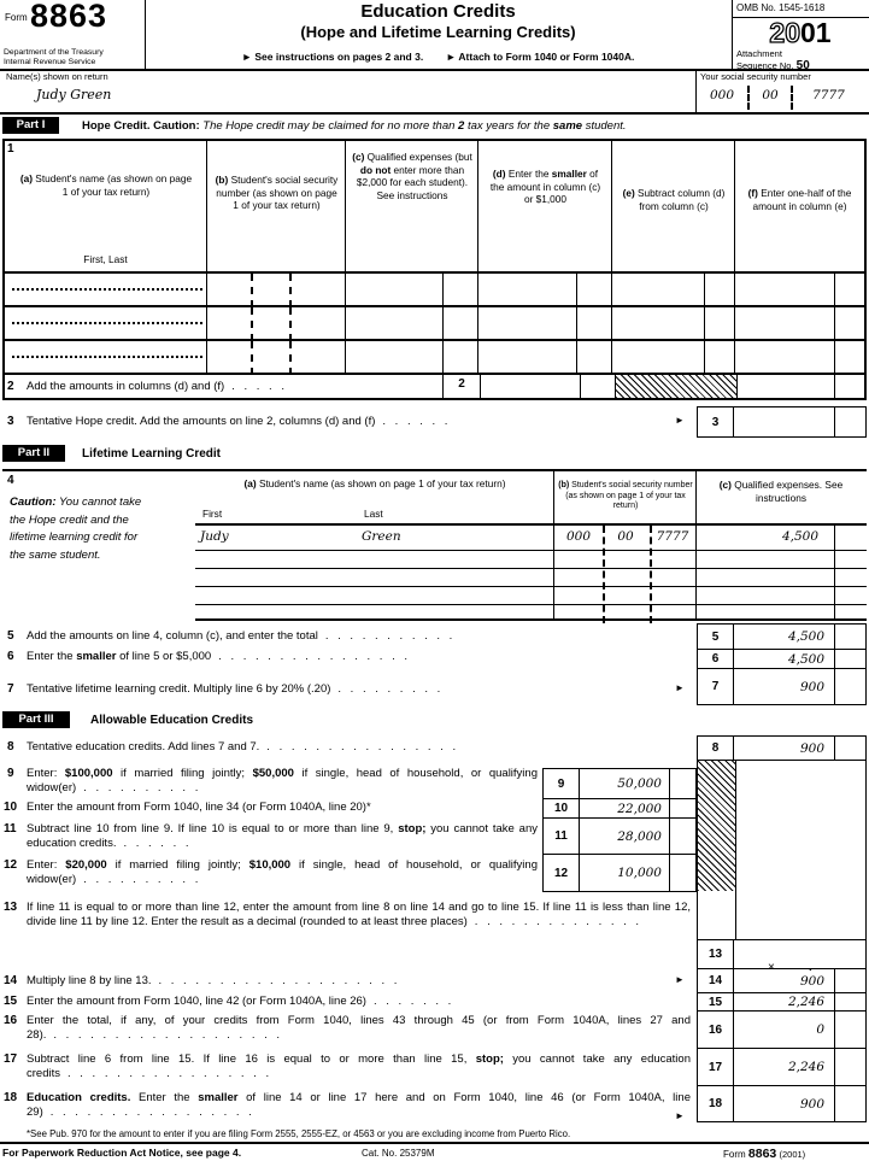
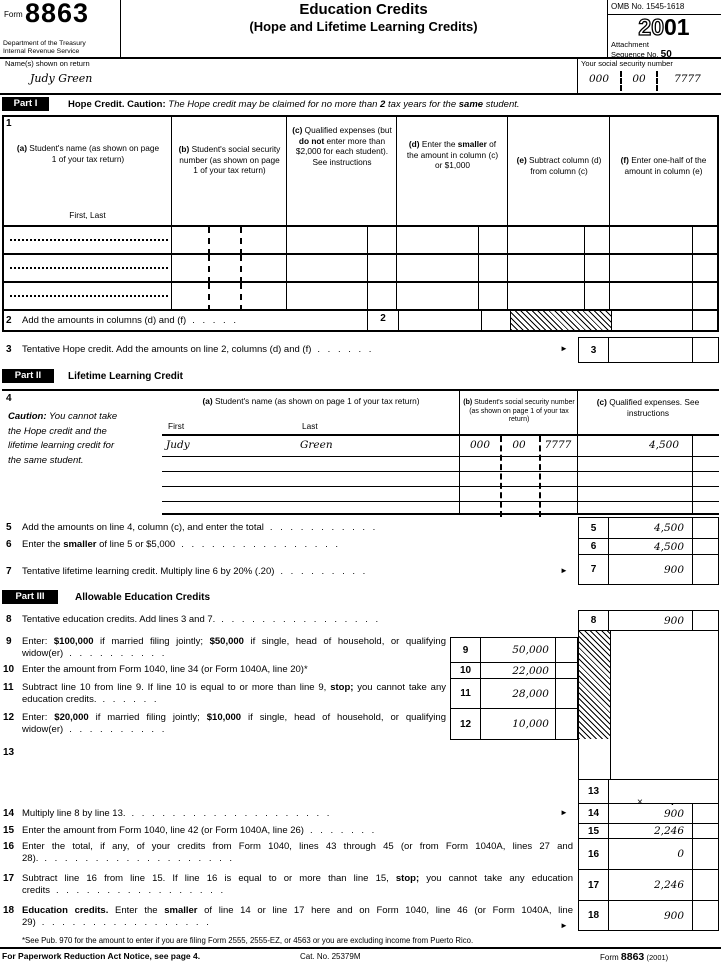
  Form
  8863
  Education Credits
  (Hope and Lifetime Learning Credits)
- ► See instructions on pages 2 and 3. ► Attach to Form 1040 or Form 1040A.
  OMB No. 1545-1618
  2001
  Attachment
  Sequence No. 50
  Name(s) shown on return
  Judy Green
  Your social security number
  000
  00
  7777
  Part I
  Hope Credit. Caution: The Hope credit may be claimed for no more than 2 tax years for the same student.
  (a) Student's name (as shown on page 1 of your tax return)
  First, Last
  (b) Student's social security number (as shown on page 1 of your tax return)
  (c) Qualified expenses (but do not enter more than $2,000 for each student). See instructions
  (d) Enter the smaller of the amount in column (c) or $1,000
  (e) Subtract column (d) from column (c)
  (f) Enter one-half of the amount in column (e)
  2
  1
  2
  Add the amounts in columns (d) and (f) . . . . .
  3
  Tentative Hope credit. Add the amounts on line 2, columns (d) and (f) . . . . . .
  ►
  3
  Part II
  Lifetime Learning Credit
  4
  Caution: You cannot take the Hope credit and the lifetime learning credit for the same student.
  (a) Student's name (as shown on page 1 of your tax return)
  First
  Last
  (c) Qualified expenses. See instructions
  Judy
  Green
  000
  00
  7777
  4,500
  5
  Add the amounts on line 4, column (c), and enter the total . . . . . . . . . . .
  6
  Enter the smaller of line 5 or $5,000 . . . . . . . . . . . . . . . .
  7
  Tentative lifetime learning credit. Multiply line 6 by 20% (.20) . . . . . . . . .
  ►
  5
  4,500
  6
  4,500
  7
  900
  Part III
  Allowable Education Credits
  8
- Tentative education credits. Add lines 7 and 7. . . . . . . . . . . . . . . . .
+ Tentative education credits. Add lines 3 and 7. . . . . . . . . . . . . . . . .
  8
  900
  9
  Enter: $100,000 if married filing jointly; $50,000 if single, head of household, or qualifying widow(er) . . . . . . . . . .
  10
  Enter the amount from Form 1040, line 34 (or Form 1040A, line 20)*
  11
  Subtract line 10 from line 9. If line 10 is equal to or more than line 9, stop; you cannot take any education credits. . . . . . .
  12
  Enter: $20,000 if married filing jointly; $10,000 if single, head of household, or qualifying widow(er) . . . . . . . . . .
  9
  50,000
  10
  22,000
  11
  28,000
  12
  10,000
  13
- If line 11 is equal to or more than line 12, enter the amount from line 8 on line 14 and go to line 15. If line 11 is less than line 12, divide line 11 by line 12. Enter the result as a decimal (rounded to at least three places) . . . . . . . . . . . . . .
  13
  ×
  .
  14
  Multiply line 8 by line 13. . . . . . . . . . . . . . . . . . . . .
  ►
  15
  Enter the amount from Form 1040, line 42 (or Form 1040A, line 26) . . . . . . .
  16
  Enter the total, if any, of your credits from Form 1040, lines 43 through 45 (or from Form 1040A, lines 27 and 28). . . . . . . . . . . . . . . . . . . .
  17
- Subtract line 6 from line 15. If line 16 is equal to or more than line 15, stop; you cannot take any education credits . . . . . . . . . . . . . . . . .
+ Subtract line 16 from line 15. If line 16 is equal to or more than line 15, stop; you cannot take any education credits . . . . . . . . . . . . . . . . .
  18
  Education credits. Enter the smaller of line 14 or line 17 here and on Form 1040, line 46 (or Form 1040A, line 29) . . . . . . . . . . . . . . . . .
  ►
  14
  900
  15
  2,246
  16
  0
  17
  2,246
  18
  900
  *See Pub. 970 for the amount to enter if you are filing Form 2555, 2555-EZ, or 4563 or you are excluding income from Puerto Rico.
  For Paperwork Reduction Act Notice, see page 4.
  Cat. No. 25379M
  Form 8863 (2001)
